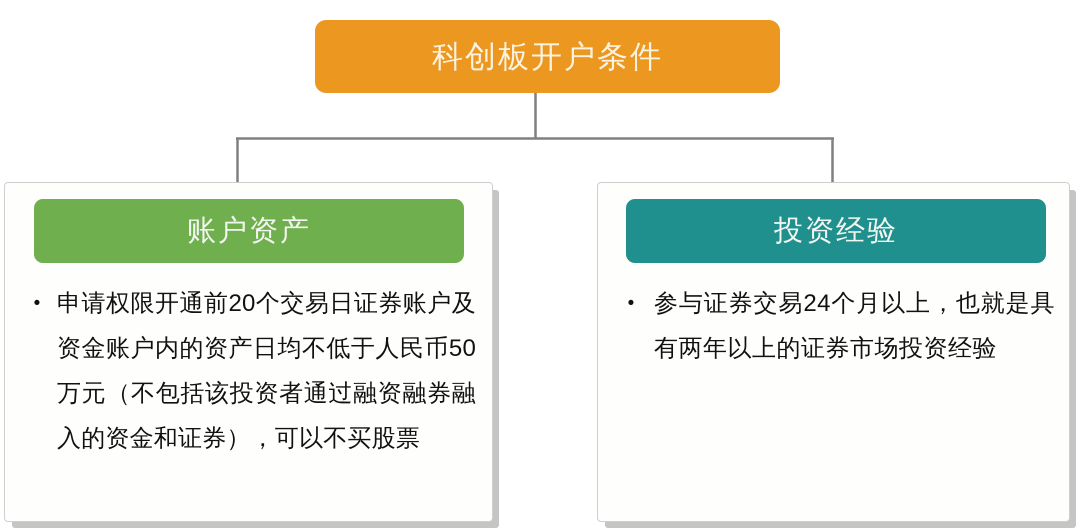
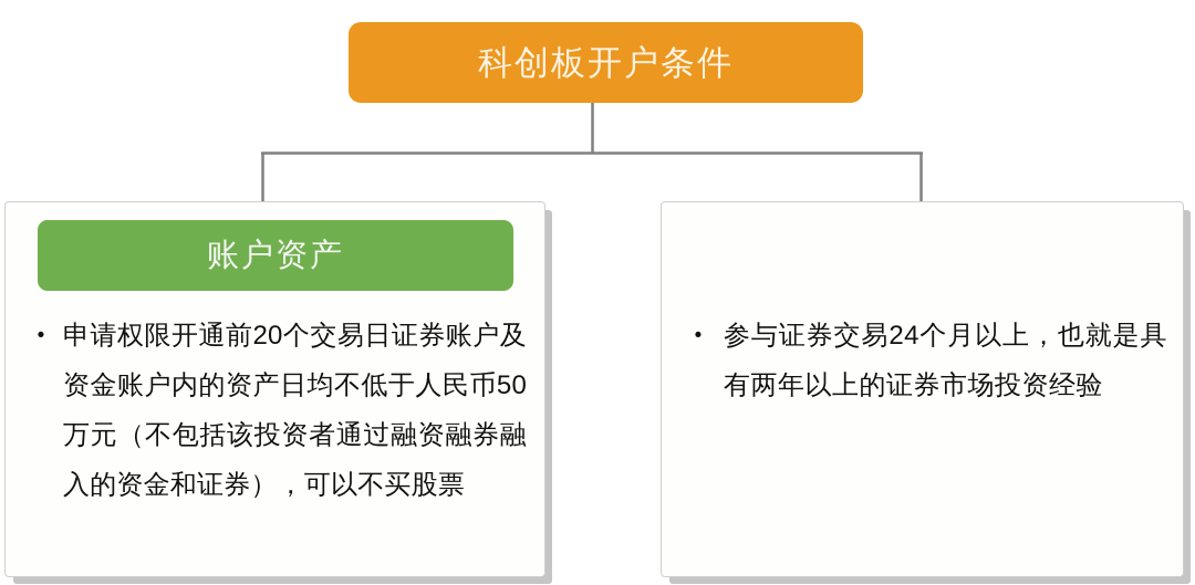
  科创板开户条件
  账户资产
  •
  申请权限开通前20个交易日证券账户及资金账户内的资产日均不低于人民币50万元（不包括该投资者通过融资融券融入的资金和证券），可以不买股票
- 投资经验
  •
  参与证券交易24个月以上，也就是具有两年以上的证券市场投资经验
